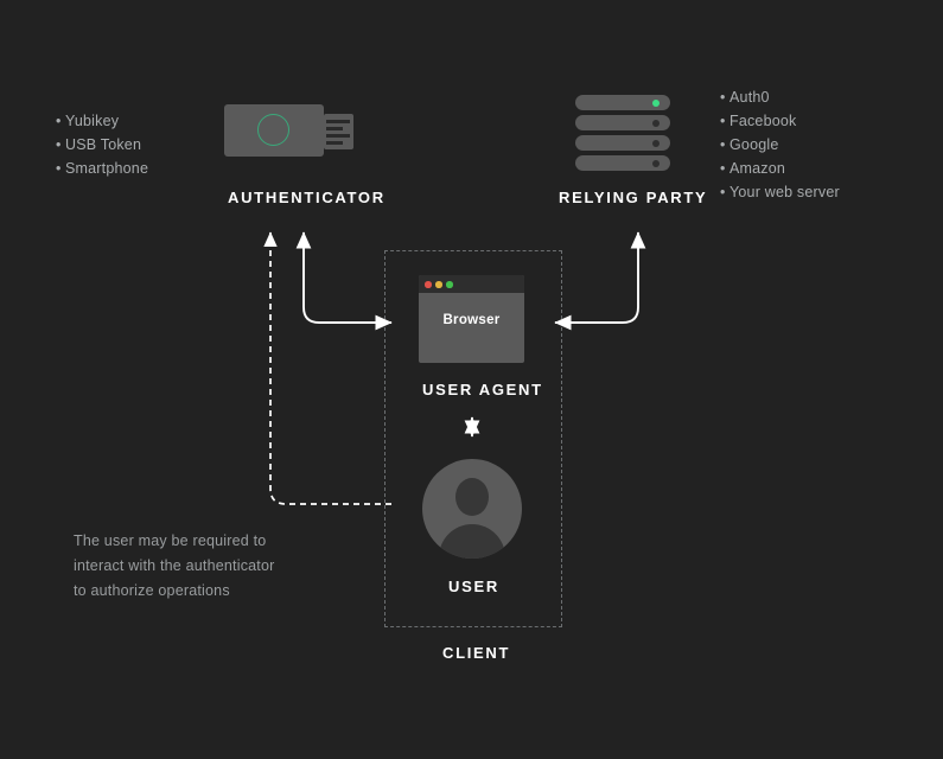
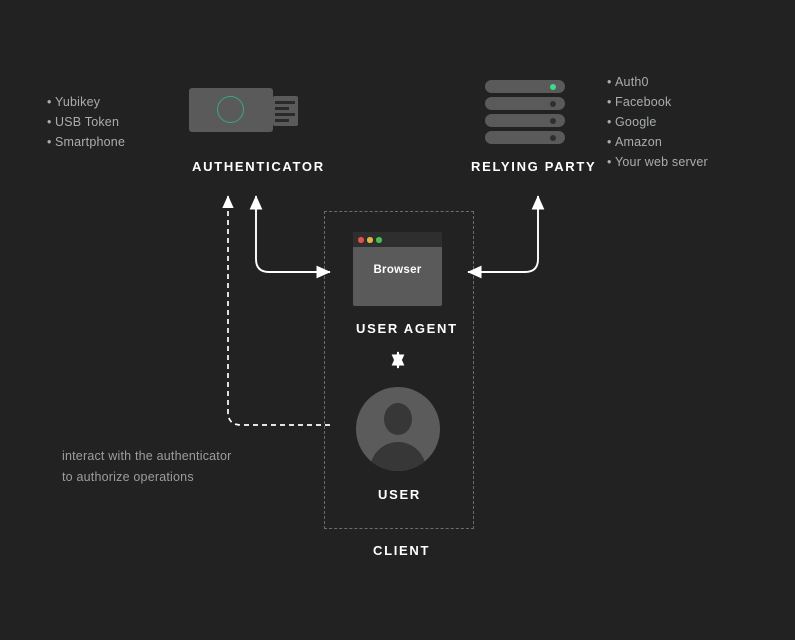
  • Yubikey
  • USB Token
  • Smartphone
  • Auth0
  • Facebook
  • Google
  • Amazon
  • Your web server
  AUTHENTICATOR
  RELYING PARTY
  Browser
  USER AGENT
  USER
  CLIENT
- The user may be required to
  interact with the authenticator
  to authorize operations
